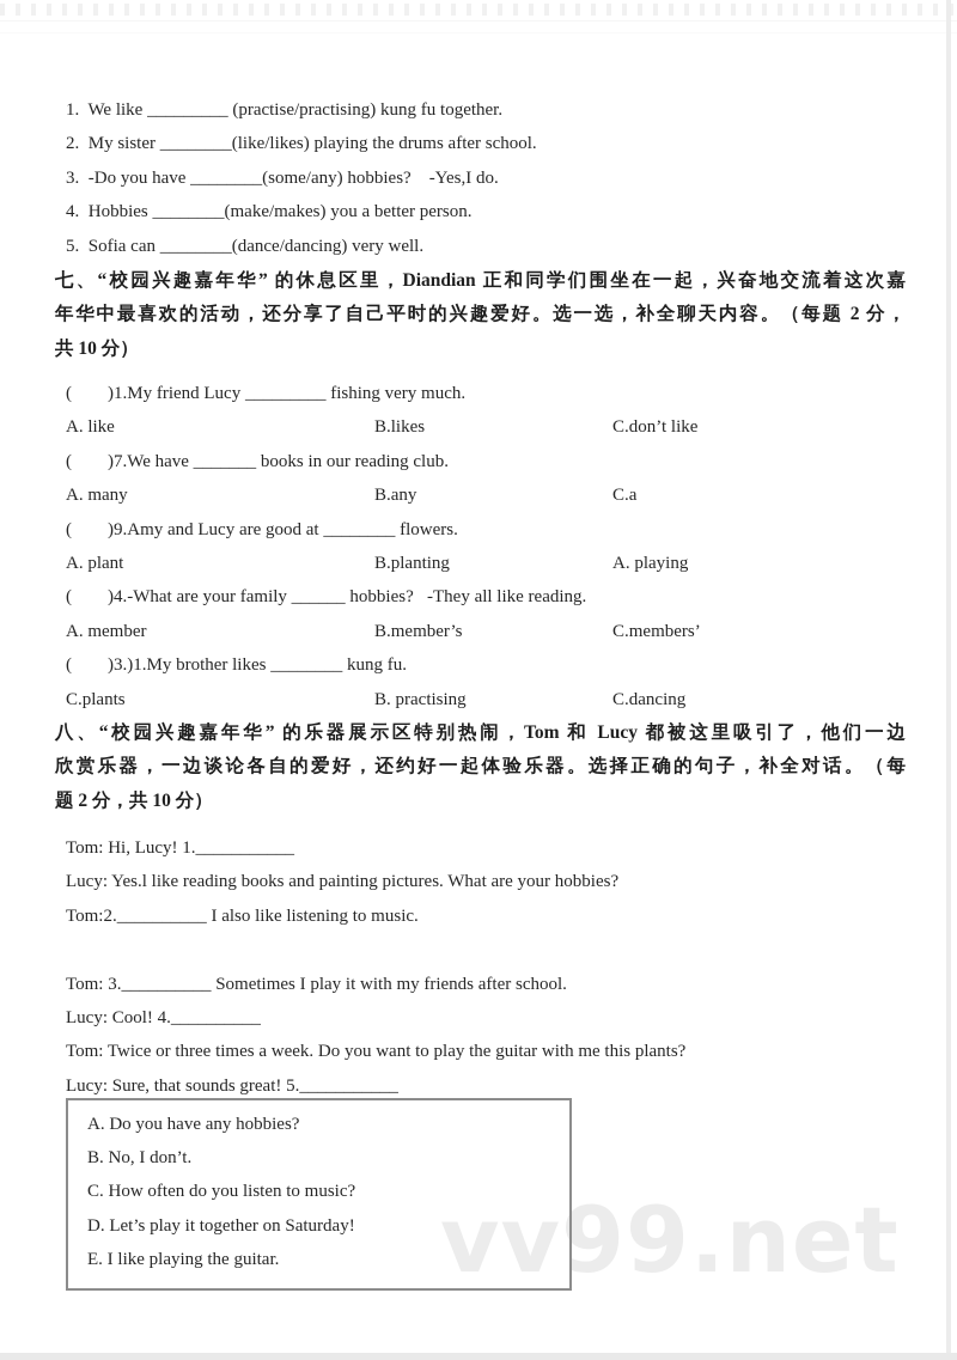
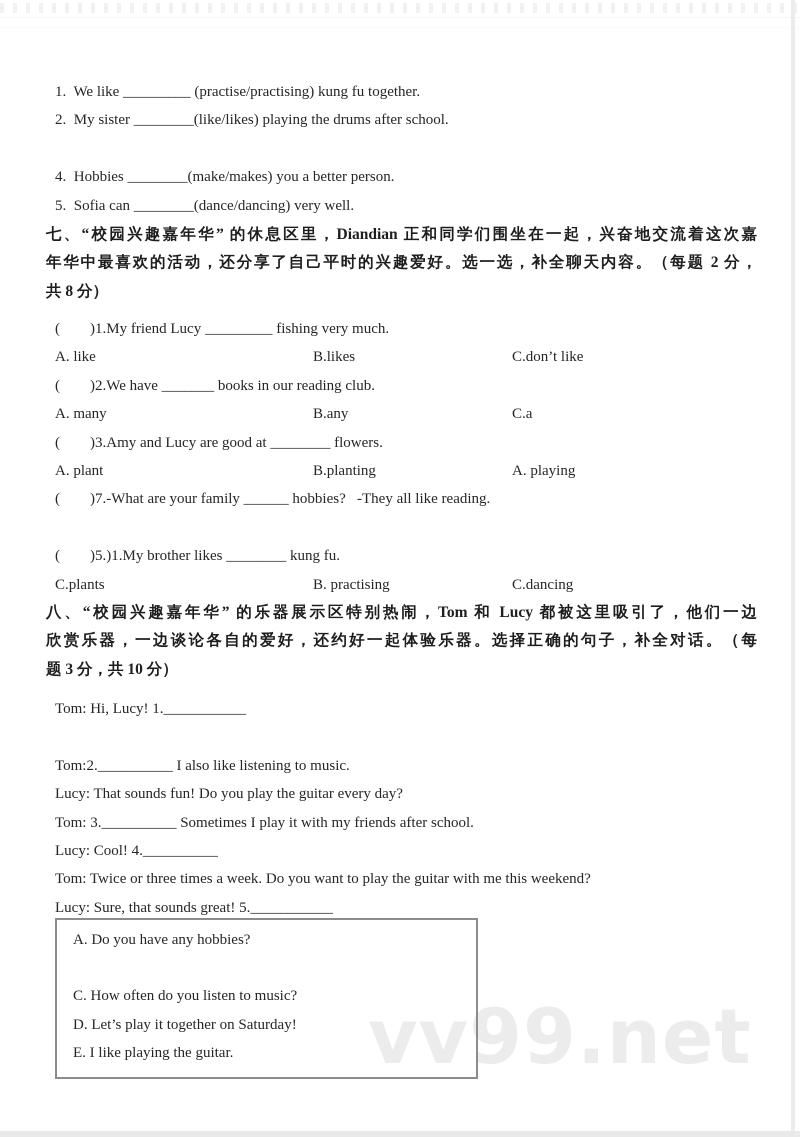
  vv99.net
  1. We like _________ (practise/practising) kung fu together.
  2. My sister ________(like/likes) playing the drums after school.
- 3. -Do you have ________(some/any) hobbies? -Yes,I do.
  4. Hobbies ________(make/makes) you a better person.
  5. Sofia can ________(dance/dancing) very well.
  七、“校园兴趣嘉年华” 的休息区里，Diandian 正和同学们围坐在一起，兴奋地交流着这次嘉
  年华中最喜欢的活动，还分享了自己平时的兴趣爱好。选一选，补全聊天内容。（每题 2 分，
- 共 10 分）
+ 共 8 分）
  ( )1.My friend Lucy _________ fishing very much.
  A. like
  B.likes
  C.don’t like
- ( )7.We have _______ books in our reading club.
+ ( )2.We have _______ books in our reading club.
  A. many
  B.any
  C.a
- ( )9.Amy and Lucy are good at ________ flowers.
+ ( )3.Amy and Lucy are good at ________ flowers.
  A. plant
  B.planting
  A. playing
- ( )4.-What are your family ______ hobbies? -They all like reading.
+ ( )7.-What are your family ______ hobbies? -They all like reading.
- A. member
- B.member’s
- C.members’
- ( )3.)1.My brother likes ________ kung fu.
+ ( )5.)1.My brother likes ________ kung fu.
  C.plants
  B. practising
  C.dancing
  八、“校园兴趣嘉年华” 的乐器展示区特别热闹，Tom 和 Lucy 都被这里吸引了，他们一边
  欣赏乐器，一边谈论各自的爱好，还约好一起体验乐器。选择正确的句子，补全对话。（每
- 题 2 分，共 10 分）
+ 题 3 分，共 10 分）
  Tom: Hi, Lucy! 1.___________
- Lucy: Yes.l like reading books and painting pictures. What are your hobbies?
  Tom:2.__________ I also like listening to music.
+ Lucy: That sounds fun! Do you play the guitar every day?
  Tom: 3.__________ Sometimes I play it with my friends after school.
  Lucy: Cool! 4.__________
- Tom: Twice or three times a week. Do you want to play the guitar with me this plants?
+ Tom: Twice or three times a week. Do you want to play the guitar with me this weekend?
  Lucy: Sure, that sounds great! 5.___________
  A. Do you have any hobbies?
- B. No, I don’t.
  C. How often do you listen to music?
  D. Let’s play it together on Saturday!
  E. I like playing the guitar.
